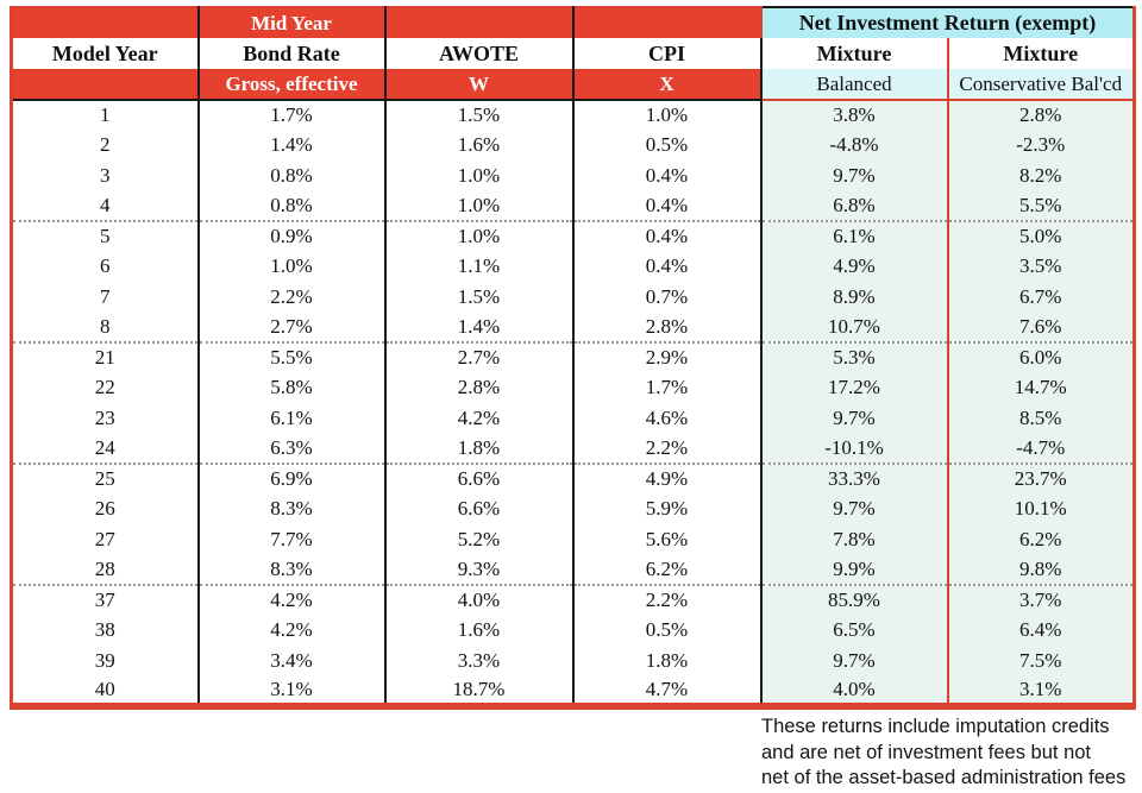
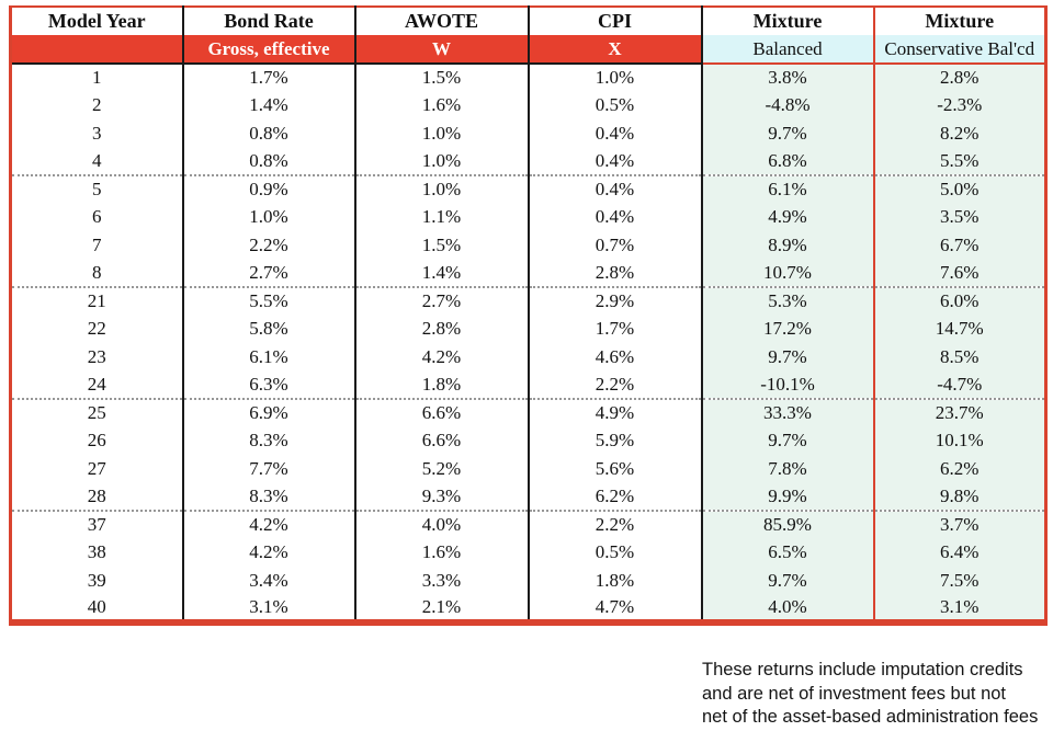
- 	Mid Year			Net Investment Return (exempt)
  Model Year	Bond Rate	AWOTE	CPI	Mixture	Mixture
  	Gross, effective	W	X	Balanced	Conservative Bal'cd
  1	1.7%	1.5%	1.0%	3.8%	2.8%
  2	1.4%	1.6%	0.5%	-4.8%	-2.3%
  3	0.8%	1.0%	0.4%	9.7%	8.2%
  4	0.8%	1.0%	0.4%	6.8%	5.5%
  5	0.9%	1.0%	0.4%	6.1%	5.0%
  6	1.0%	1.1%	0.4%	4.9%	3.5%
  7	2.2%	1.5%	0.7%	8.9%	6.7%
  8	2.7%	1.4%	2.8%	10.7%	7.6%
  21	5.5%	2.7%	2.9%	5.3%	6.0%
  22	5.8%	2.8%	1.7%	17.2%	14.7%
  23	6.1%	4.2%	4.6%	9.7%	8.5%
  24	6.3%	1.8%	2.2%	-10.1%	-4.7%
  25	6.9%	6.6%	4.9%	33.3%	23.7%
  26	8.3%	6.6%	5.9%	9.7%	10.1%
  27	7.7%	5.2%	5.6%	7.8%	6.2%
  28	8.3%	9.3%	6.2%	9.9%	9.8%
  37	4.2%	4.0%	2.2%	85.9%	3.7%
  38	4.2%	1.6%	0.5%	6.5%	6.4%
  39	3.4%	3.3%	1.8%	9.7%	7.5%
- 40	3.1%	18.7%	4.7%	4.0%	3.1%
+ 40	3.1%	2.1%	4.7%	4.0%	3.1%
  These returns include imputation credits
  and are net of investment fees but not
  net of the asset-based administration fees
